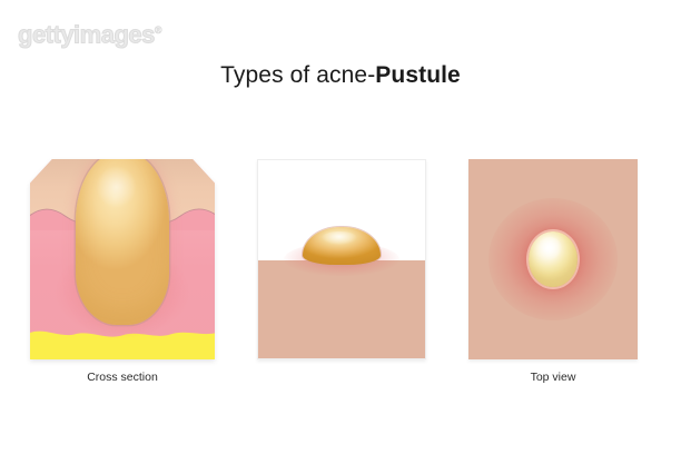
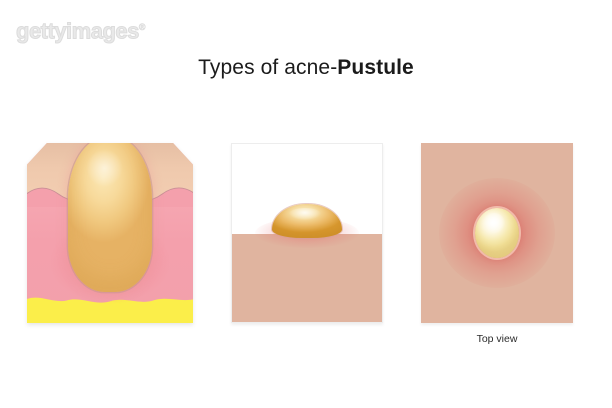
  gettyimages®
  Types of acne-Pustule
- Cross section
  Top view
